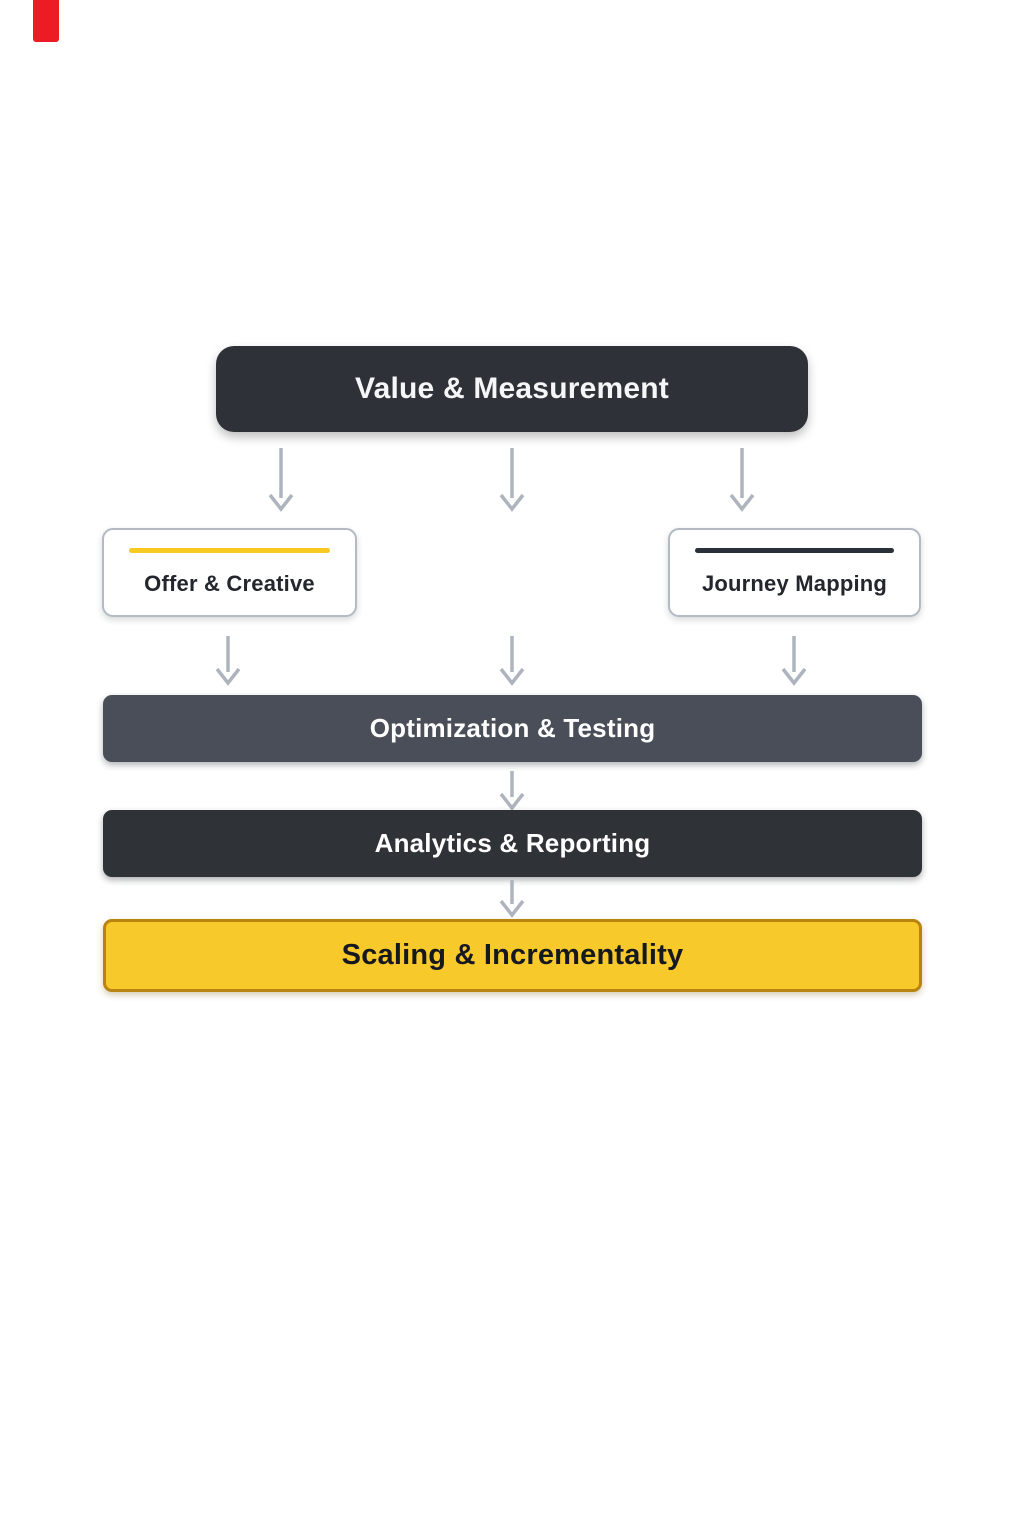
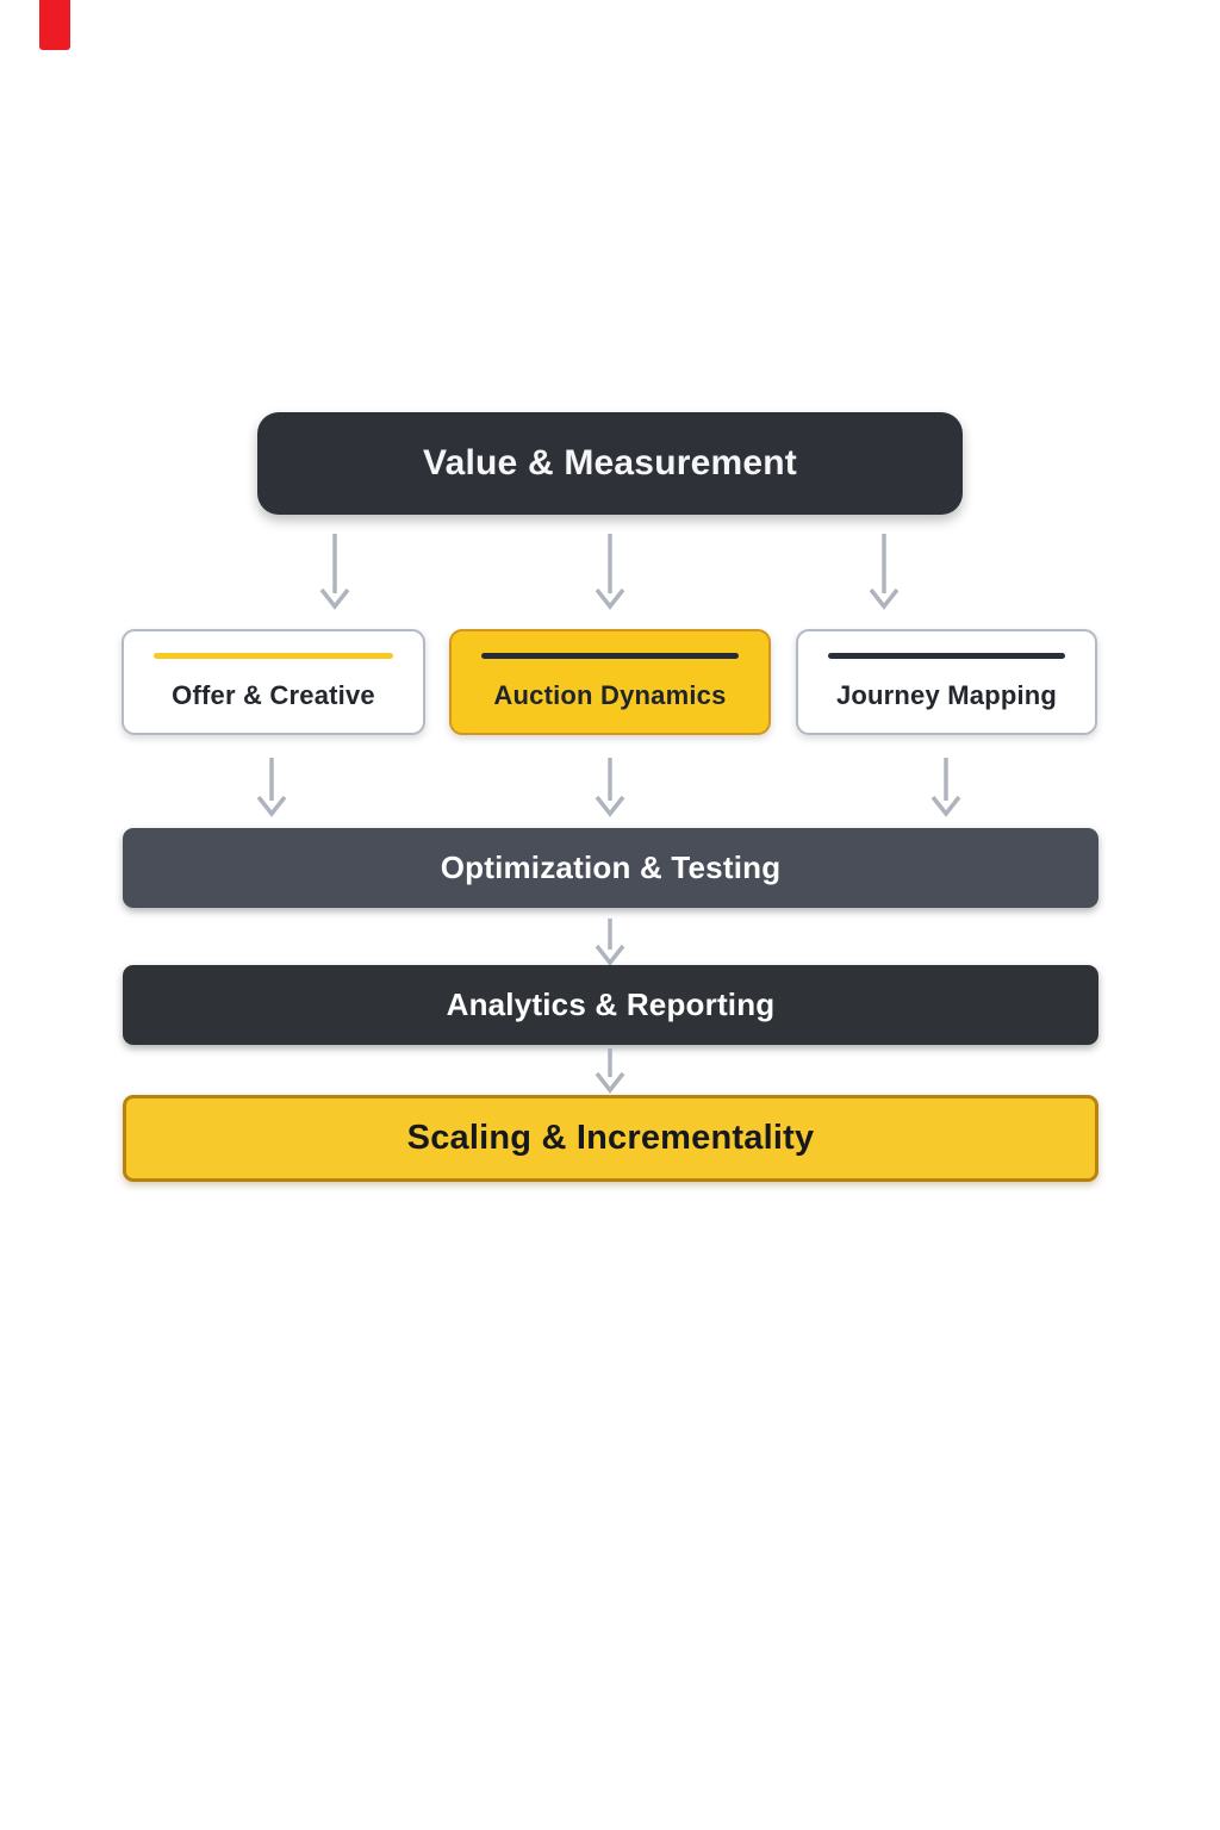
  Value & Measurement
  Offer & Creative
+ Auction Dynamics
  Journey Mapping
  Optimization & Testing
  Analytics & Reporting
  Scaling & Incrementality
